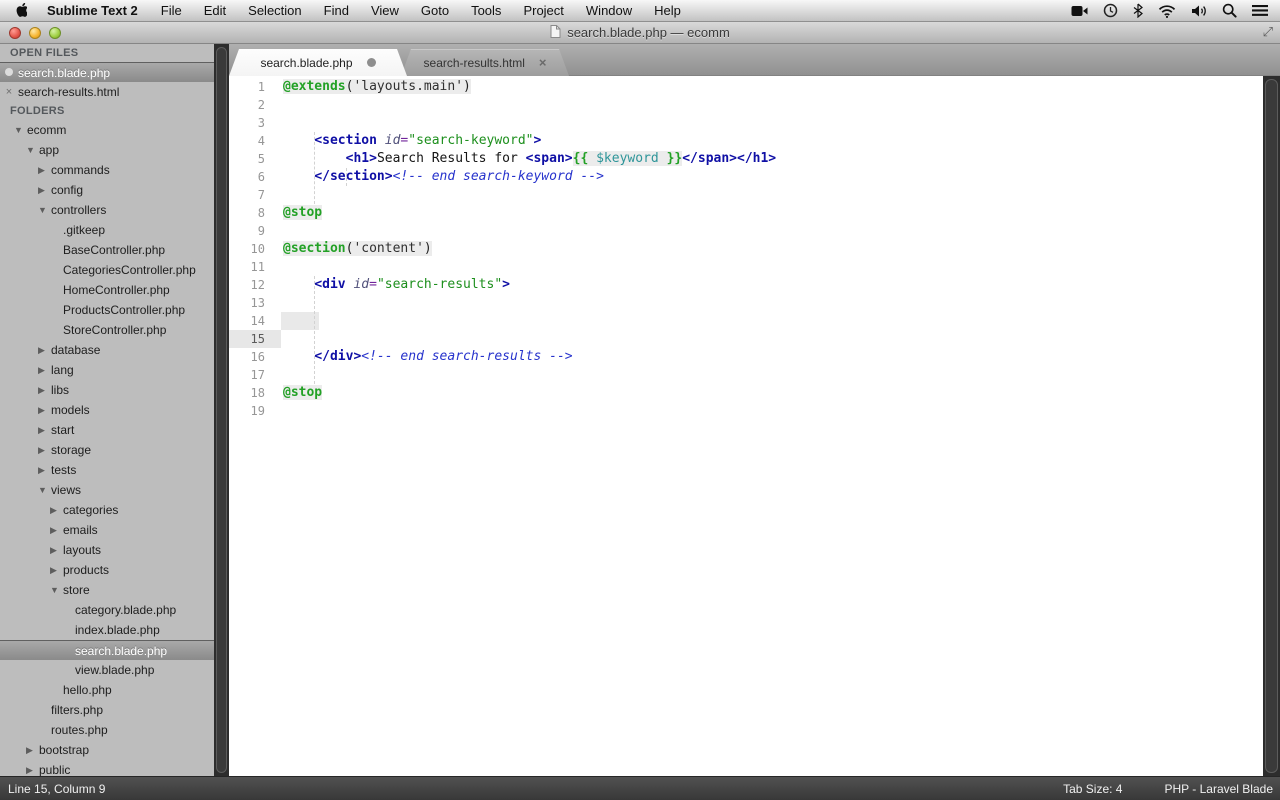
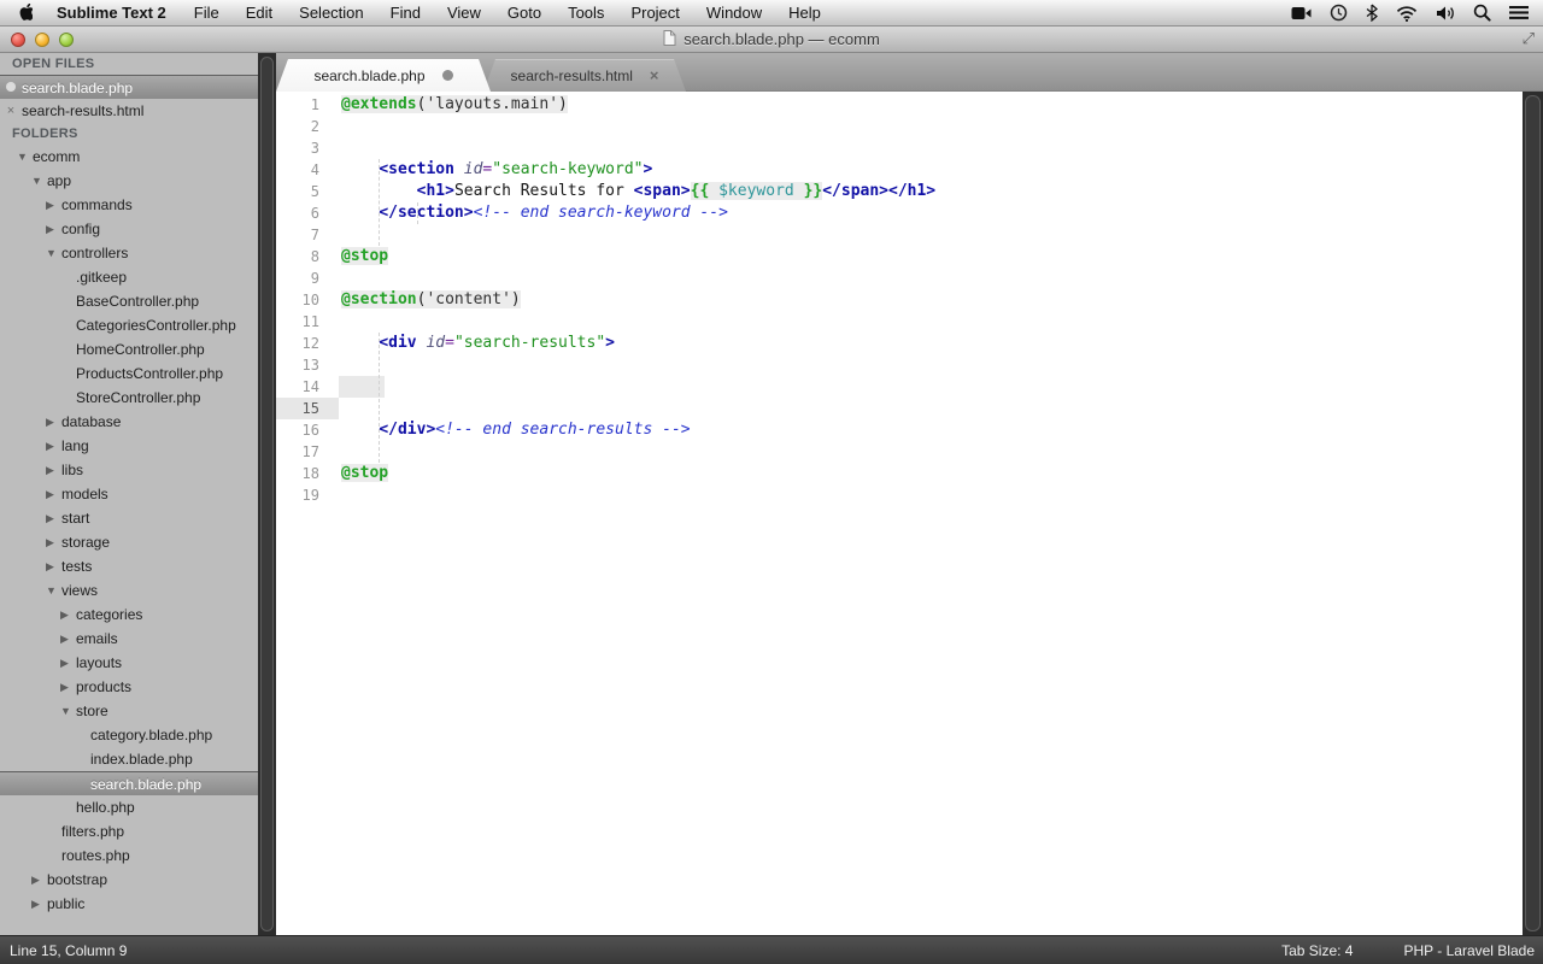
  Sublime Text 2
  File
  Edit
  Selection
  Find
  View
  Goto
  Tools
  Project
  Window
  Help
  search.blade.php — ecomm
  ⤢
  OPEN FILES
  search.blade.php
  ×
  search-results.html
  FOLDERS
  ▼
  ecomm
  ▼
  app
  ▶
  commands
  ▶
  config
  ▼
  controllers
  .gitkeep
  BaseController.php
  CategoriesController.php
  HomeController.php
  ProductsController.php
  StoreController.php
  ▶
  database
  ▶
  lang
  ▶
  libs
  ▶
  models
  ▶
  start
  ▶
  storage
  ▶
  tests
  ▼
  views
  ▶
  categories
  ▶
  emails
  ▶
  layouts
  ▶
  products
  ▼
  store
  category.blade.php
  index.blade.php
  search.blade.php
- view.blade.php
  hello.php
  filters.php
  routes.php
  ▶
  bootstrap
  ▶
  public
  search.blade.php
  search-results.html
  ×
  1
  2
  3
  4
  5
  6
  7
  8
  9
  10
  11
  12
  13
  14
  15
  16
  17
  18
  19
  @extends('layouts.main')
  <section id="search-keyword">
  <h1>Search Results for <span>{{ $keyword }}</span></h1>
  </section><!-- end search-keyword -->
  @stop
  @section('content')
  <div id="search-results">
  </div><!-- end search-results -->
  @stop
  Line 15, Column 9
  Tab Size: 4
  PHP - Laravel Blade
